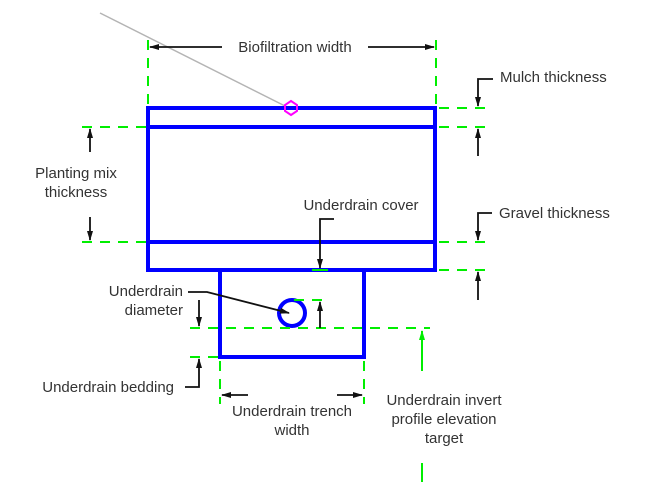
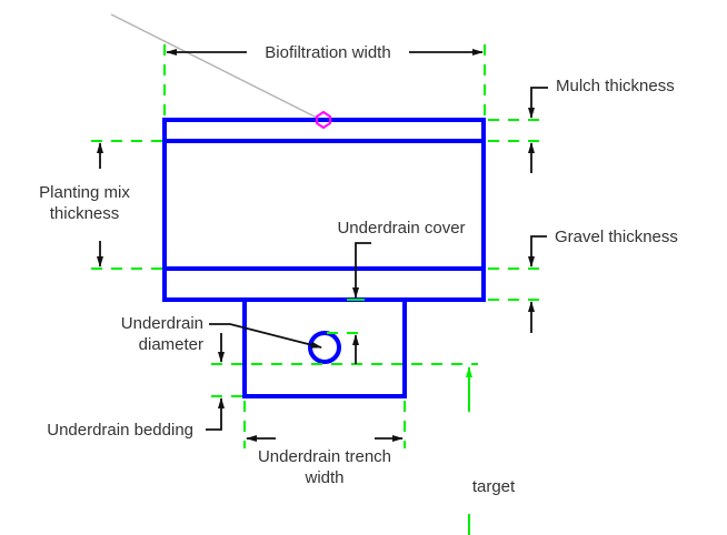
  Biofiltration width
  Mulch thickness
  Planting mix
  thickness
  Underdrain cover
  Gravel thickness
  Underdrain
  diameter
  Underdrain bedding
  Underdrain trench
  width
- Underdrain invert
- profile elevation
  target
